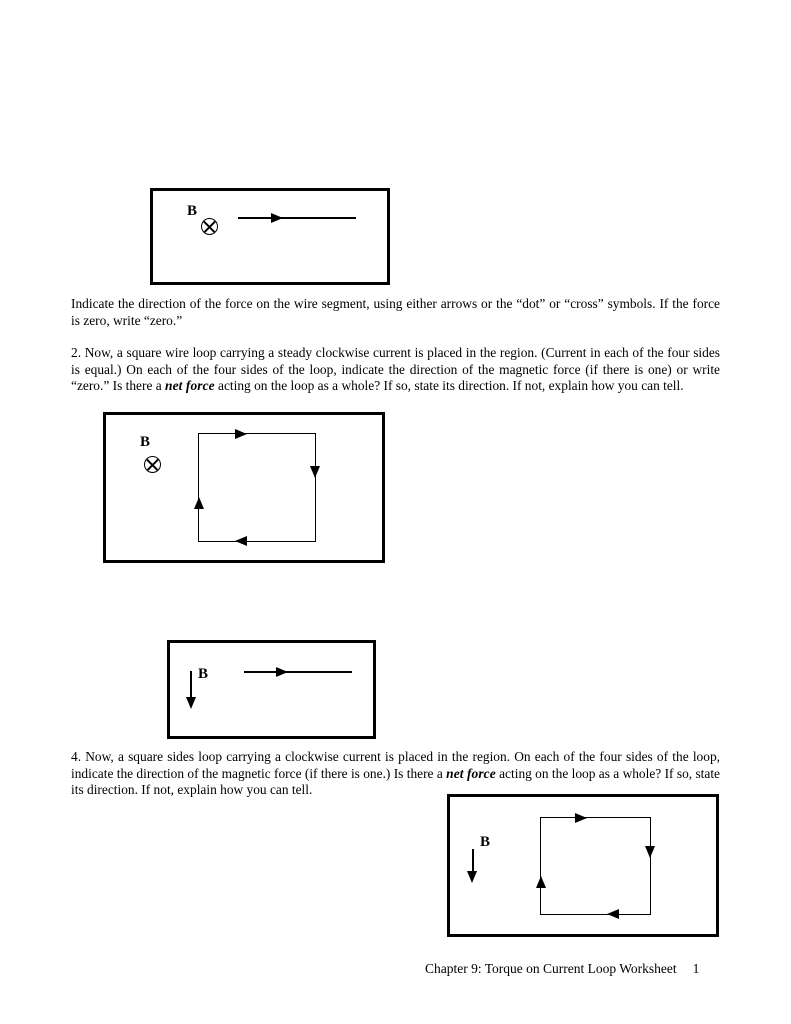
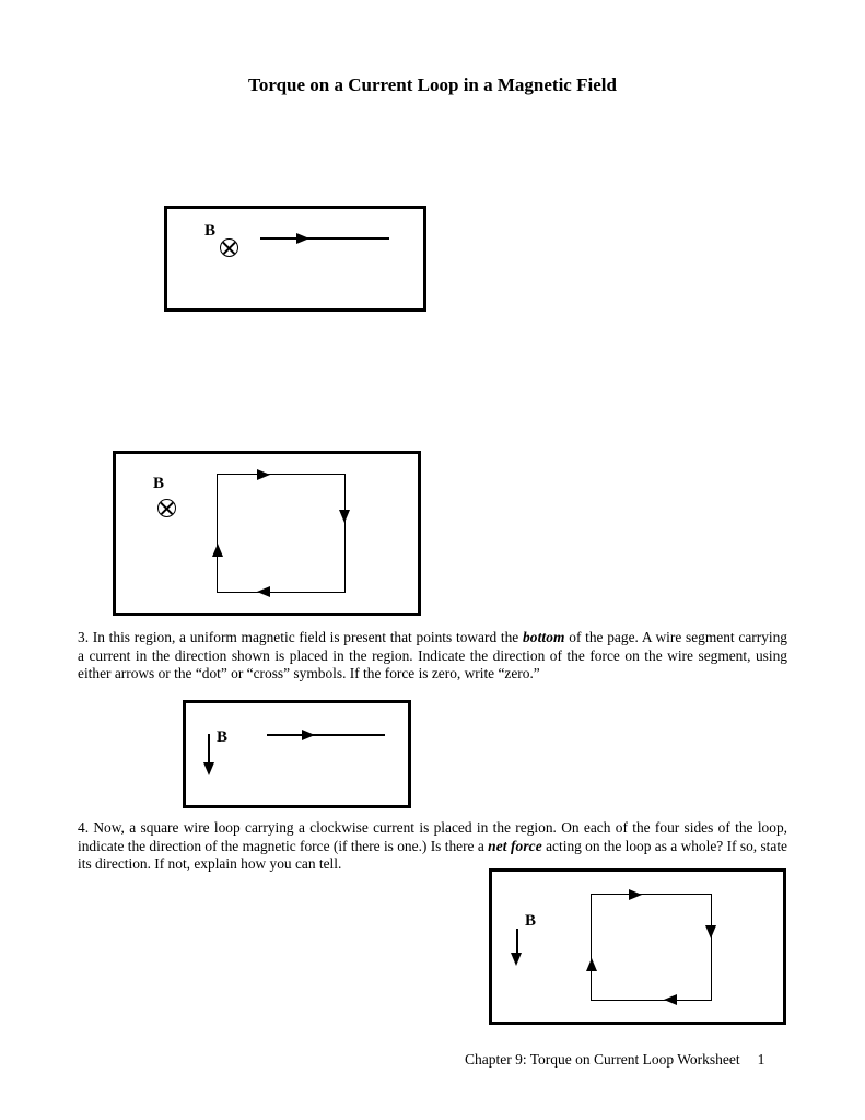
+ Torque on a Current Loop in a Magnetic Field
  B
- Indicate the direction of the force on the wire segment, using either arrows or the “dot” or “cross” symbols. If the force is zero, write “zero.”
- 2. Now, a square wire loop carrying a steady clockwise current is placed in the region. (Current in each of the four sides is equal.) On each of the four sides of the loop, indicate the direction of the magnetic force (if there is one) or write “zero.” Is there a net force acting on the loop as a whole? If so, state its direction. If not, explain how you can tell.
  B
+ 3. In this region, a uniform magnetic field is present that points toward the bottom of the page. A wire segment carrying a current in the direction shown is placed in the region. Indicate the direction of the force on the wire segment, using either arrows or the “dot” or “cross” symbols. If the force is zero, write “zero.”
  B
- 4. Now, a square sides loop carrying a clockwise current is placed in the region. On each of the four sides of the loop, indicate the direction of the magnetic force (if there is one.) Is there a net force acting on the loop as a whole? If so, state its direction. If not, explain how you can tell.
+ 4. Now, a square wire loop carrying a clockwise current is placed in the region. On each of the four sides of the loop, indicate the direction of the magnetic force (if there is one.) Is there a net force acting on the loop as a whole? If so, state its direction. If not, explain how you can tell.
  B
  Chapter 9: Torque on Current Loop Worksheet 1
